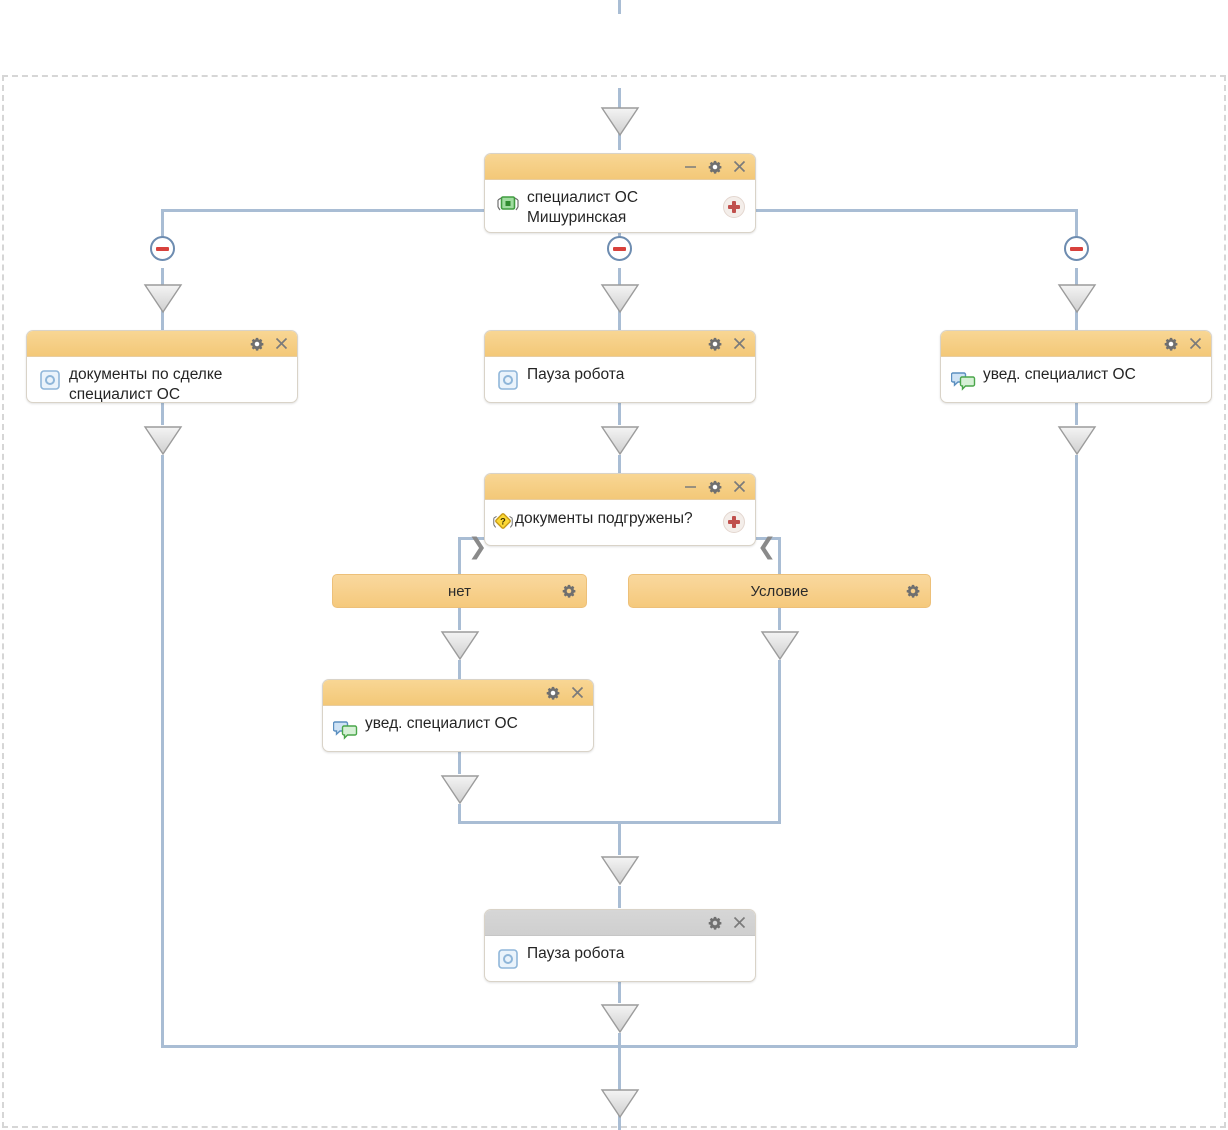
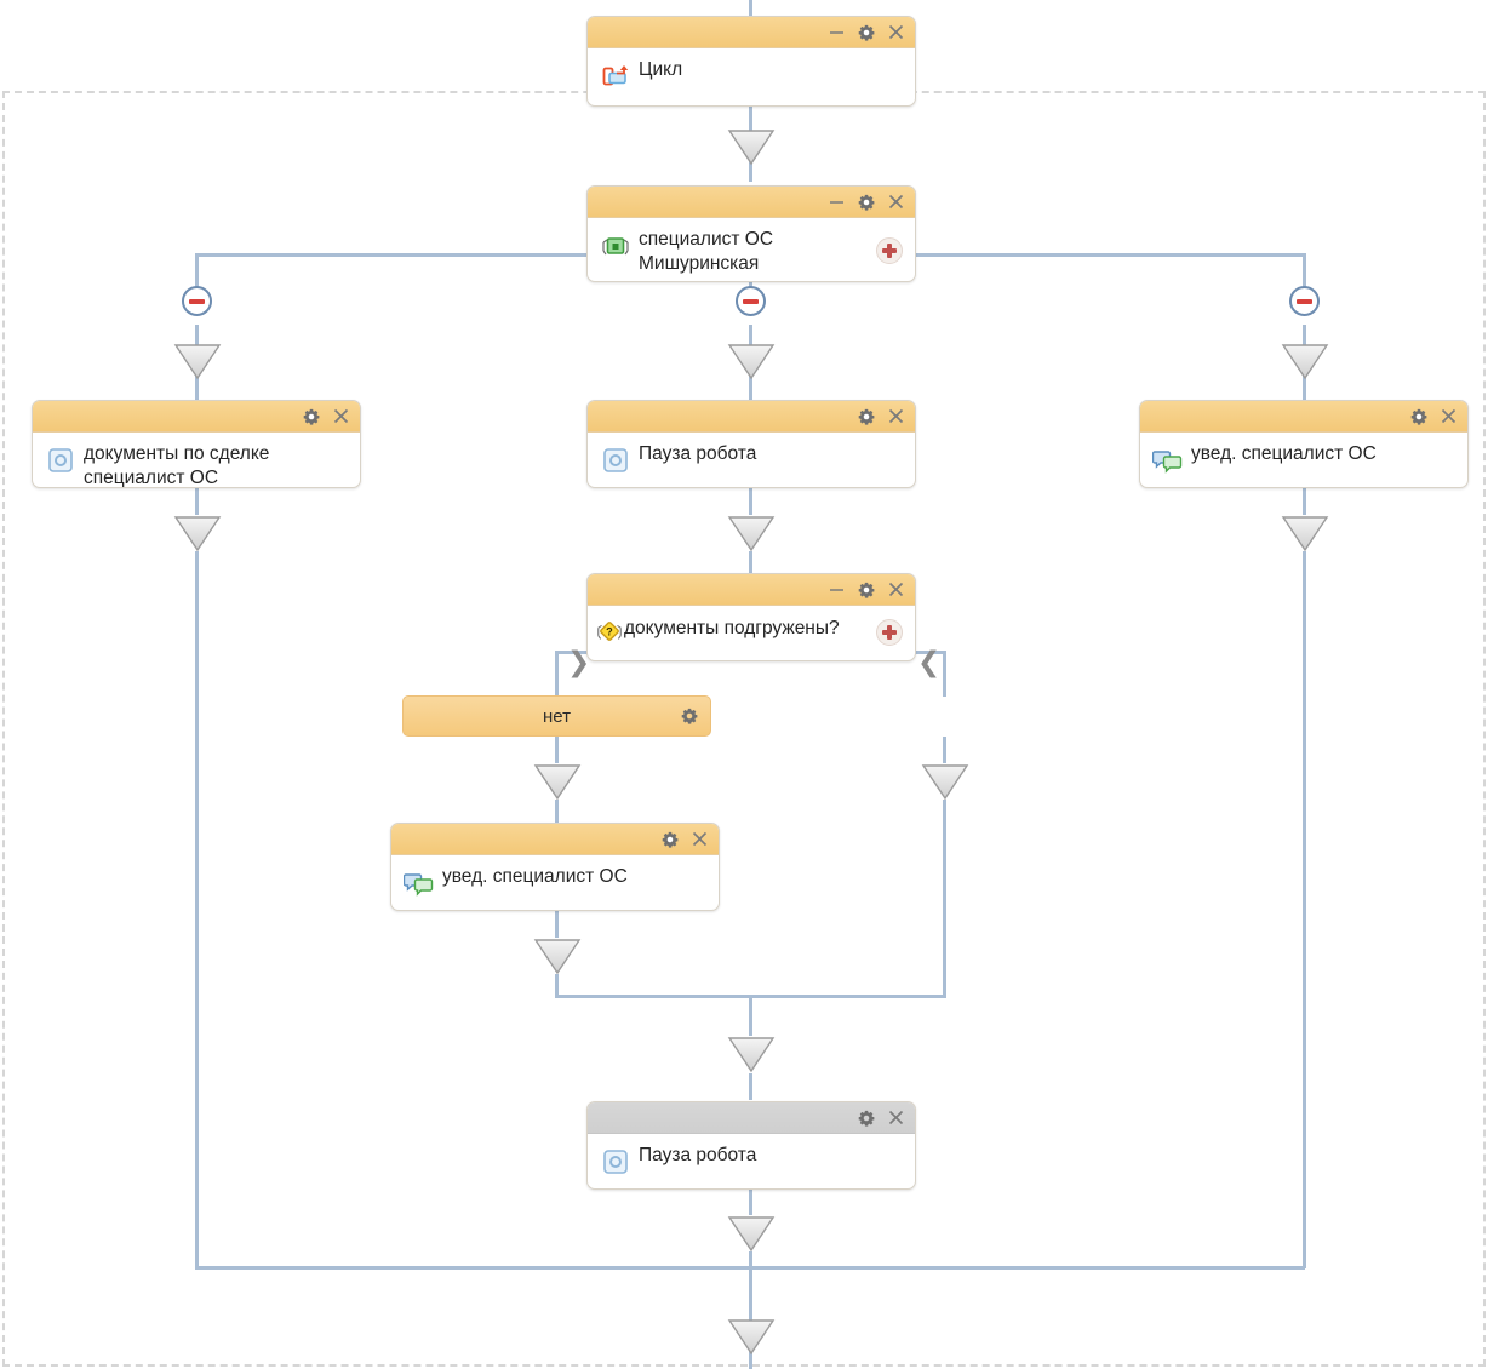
+ Цикл
  специалист ОС
  Мишуринская
  документы по сделке
  специалист ОС
  Пауза робота
  увед. специалист ОС
  ?
  документы подгружены?
  ❯
  ❮
  нет
- Условие
  увед. специалист ОС
  Пауза робота
